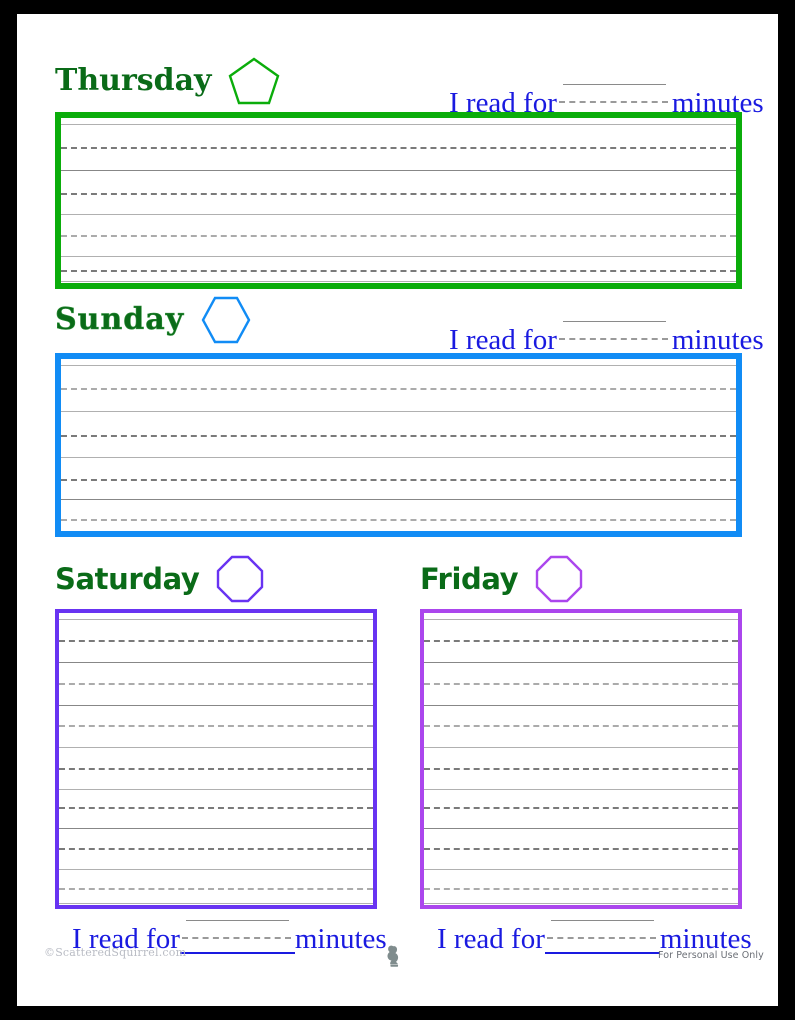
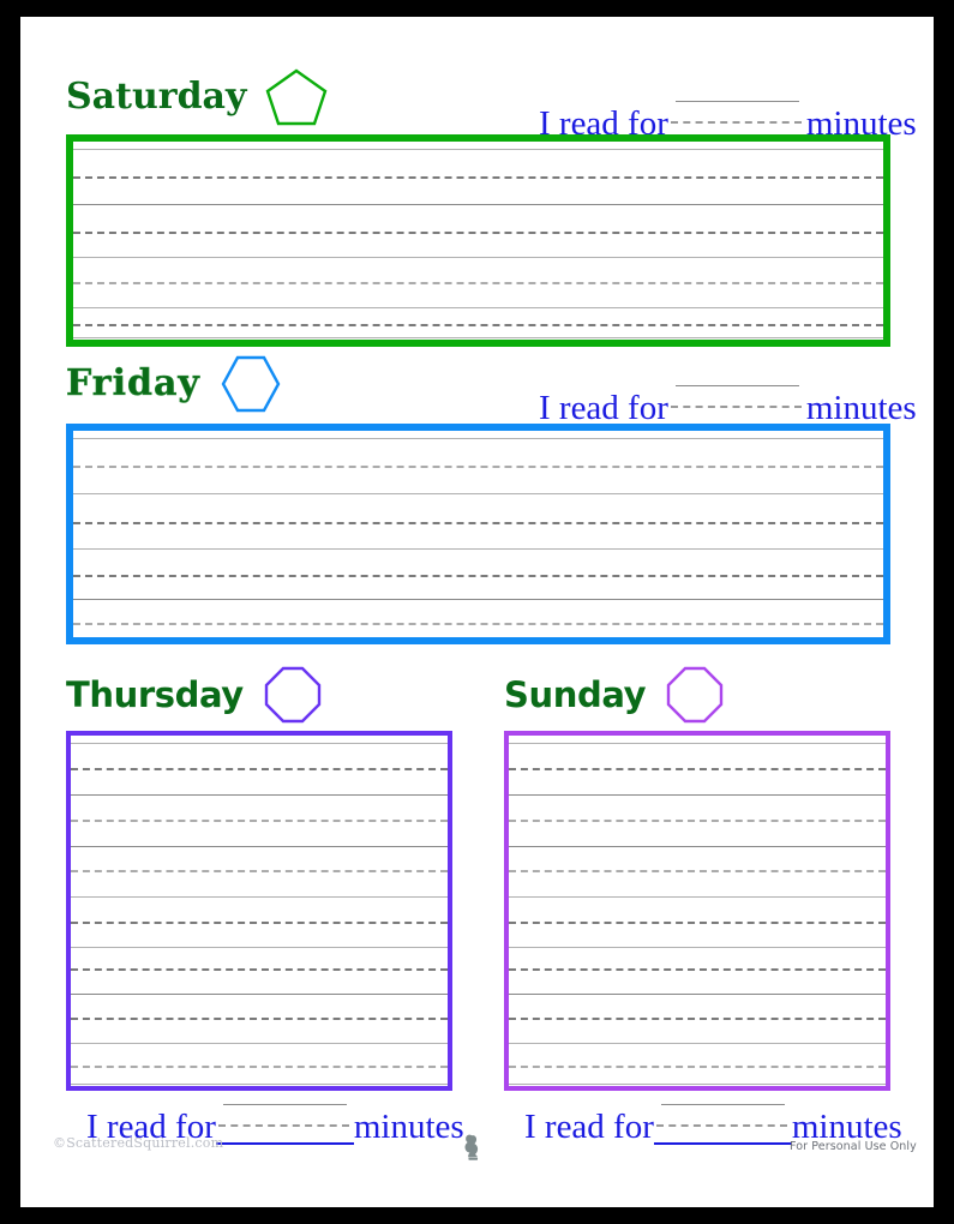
- Thursday
+ Saturday
  I read for
  minutes
- Sunday
+ Friday
  I read for
  minutes
- Saturday
+ Thursday
  I read for
  minutes
- Friday
+ Sunday
  I read for
  minutes
  ©ScatteredSquirrel.com
  For Personal Use Only
